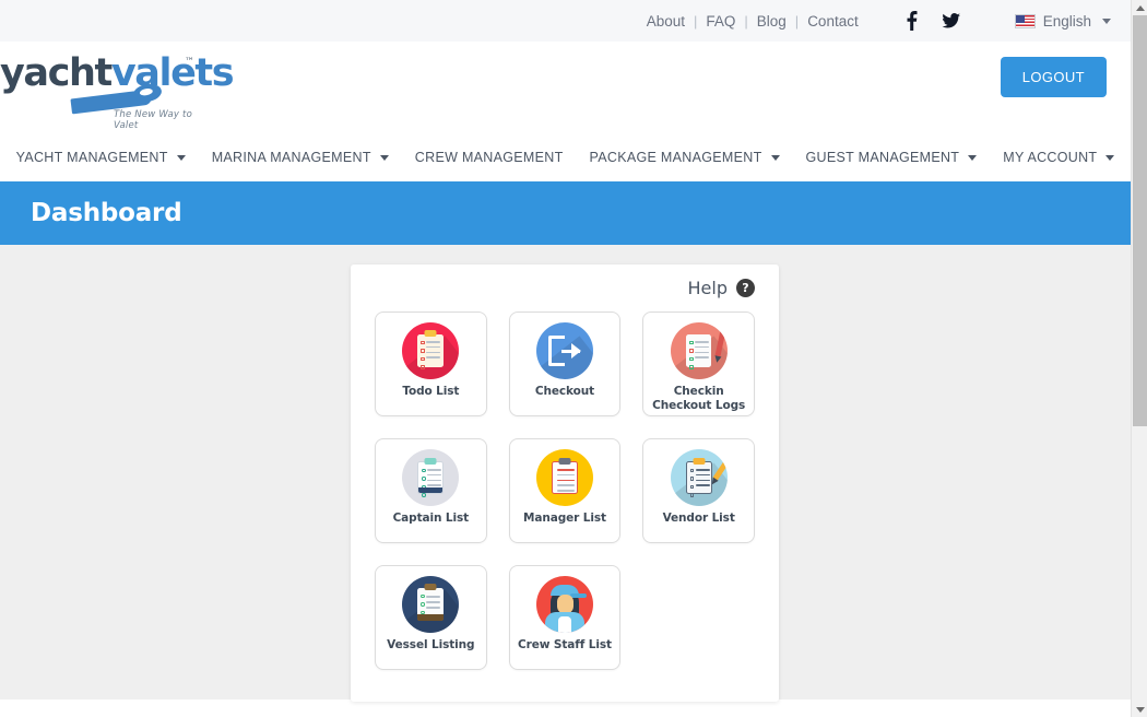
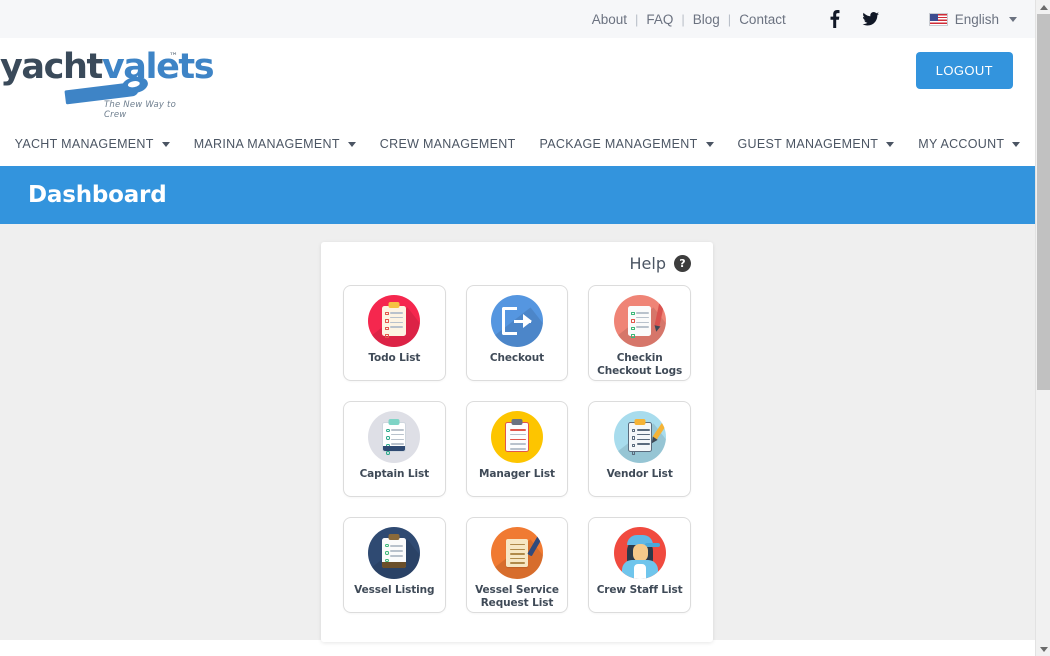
  About
  |
  FAQ
  |
  Blog
  |
  Contact
  English
  yachtvalets
  ™
- The New Way to Valet
+ The New Way to Crew
  LOGOUT
  YACHT MANAGEMENT
  MARINA MANAGEMENT
  CREW MANAGEMENT
  PACKAGE MANAGEMENT
  GUEST MANAGEMENT
  MY ACCOUNT
  Dashboard
  Help
  ?
  Todo List
  Checkout
  Checkin Checkout Logs
  Captain List
  Manager List
  Vendor List
  Vessel Listing
+ Vessel Service Request List
  Crew Staff List
